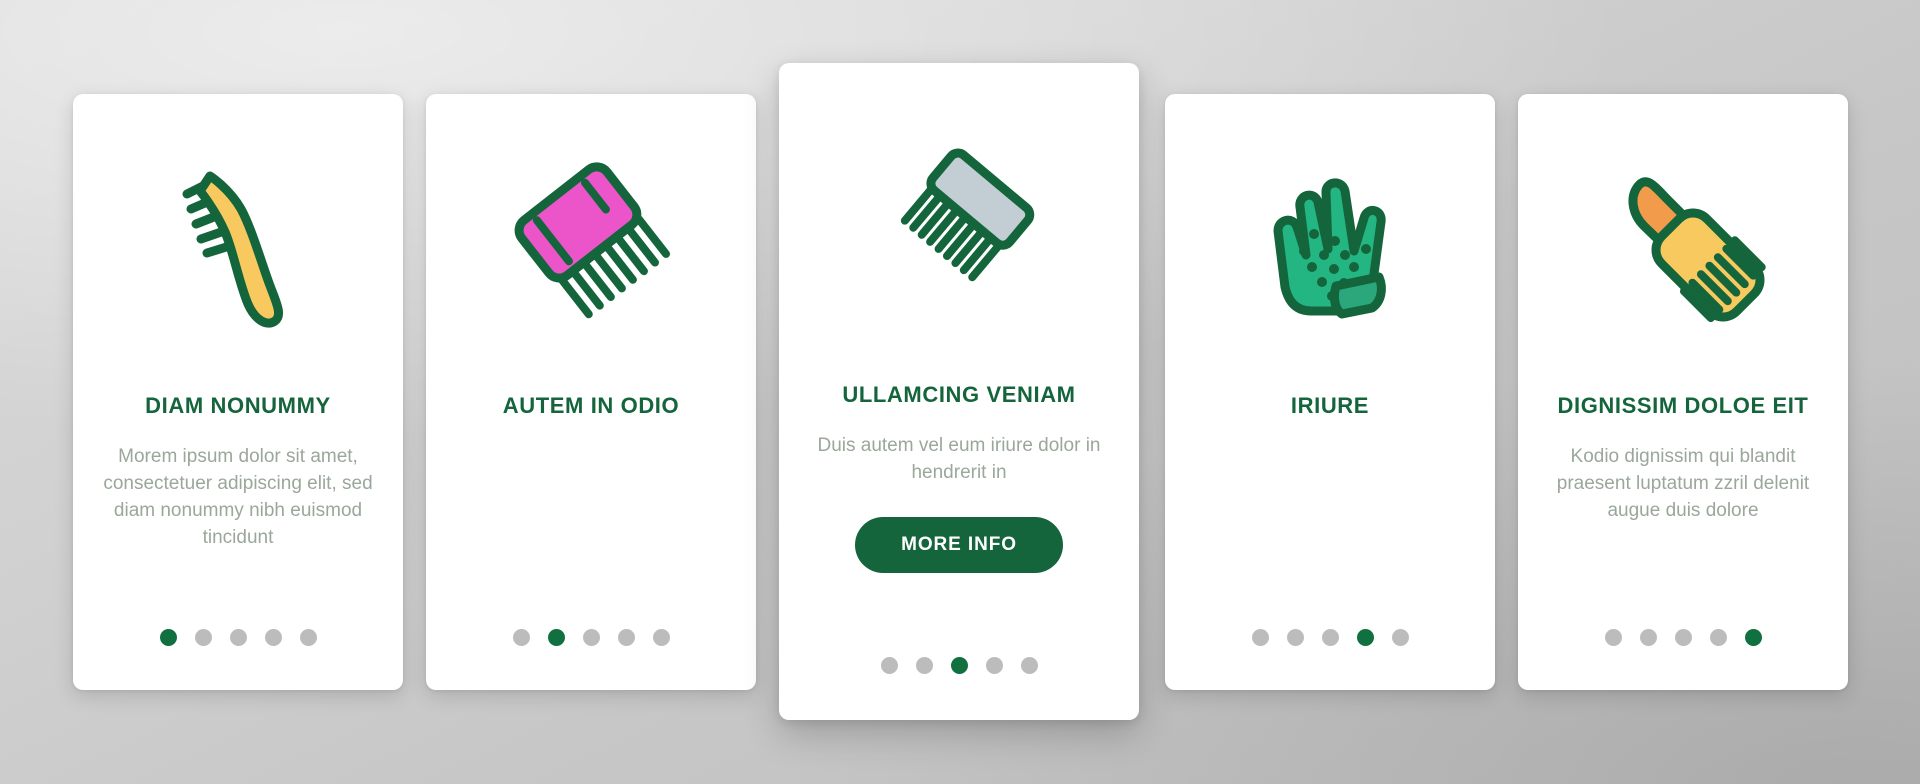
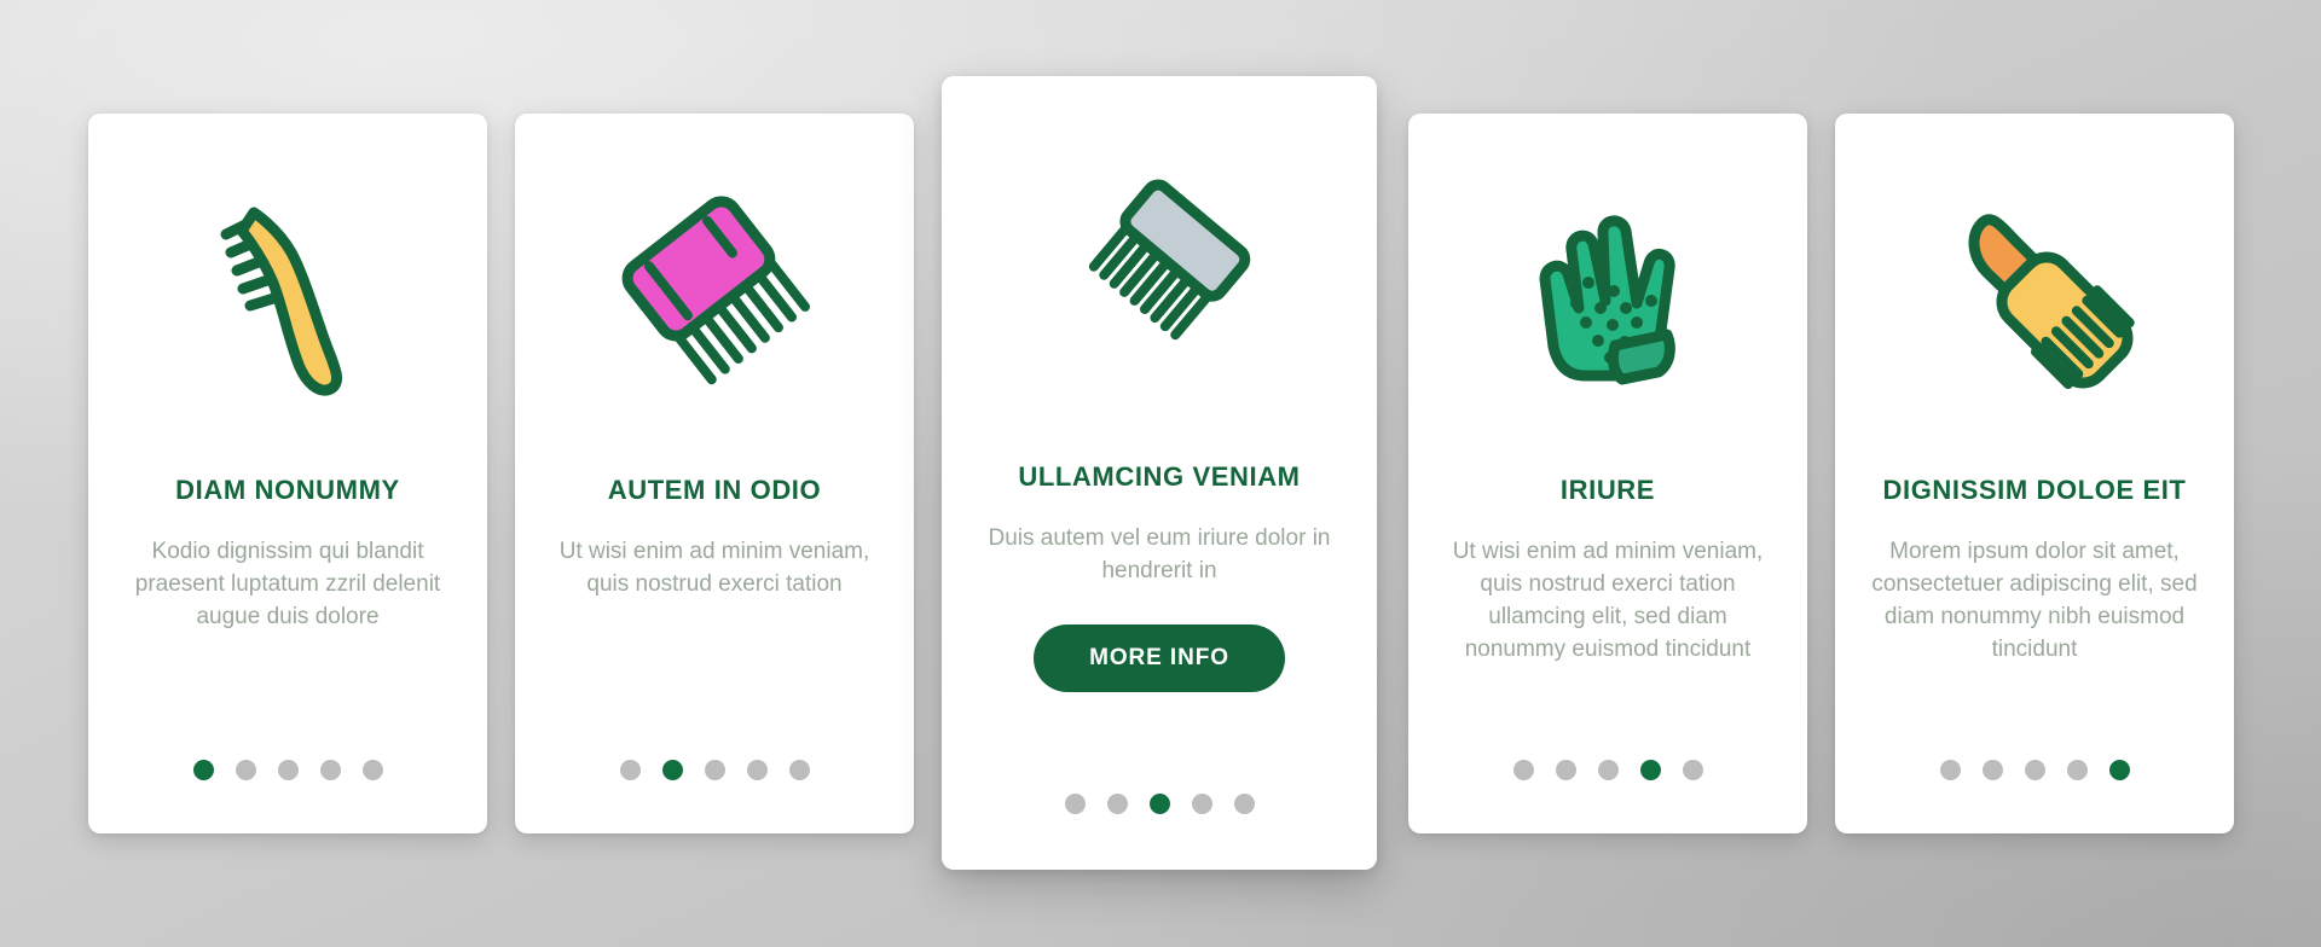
  DIAM NONUMMY
- Morem ipsum dolor sit amet, consectetuer adipiscing elit, sed diam nonummy nibh euismod tincidunt
+ Kodio dignissim qui blandit praesent luptatum zzril delenit augue duis dolore
  AUTEM IN ODIO
+ Ut wisi enim ad minim veniam, quis nostrud exerci tation
  ULLAMCING VENIAM
  Duis autem vel eum iriure dolor in hendrerit in
  MORE INFO
  IRIURE
+ Ut wisi enim ad minim veniam, quis nostrud exerci tation ullamcing elit, sed diam nonummy euismod tincidunt
  DIGNISSIM DOLOE EIT
- Kodio dignissim qui blandit praesent luptatum zzril delenit augue duis dolore
+ Morem ipsum dolor sit amet, consectetuer adipiscing elit, sed diam nonummy nibh euismod tincidunt
